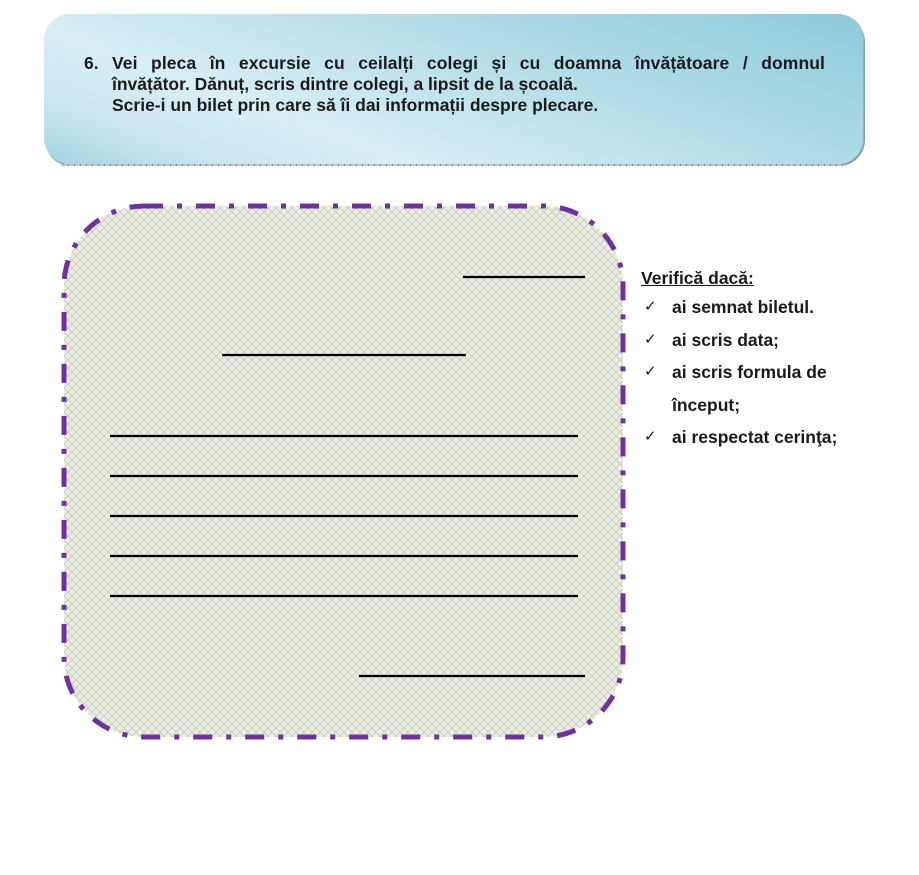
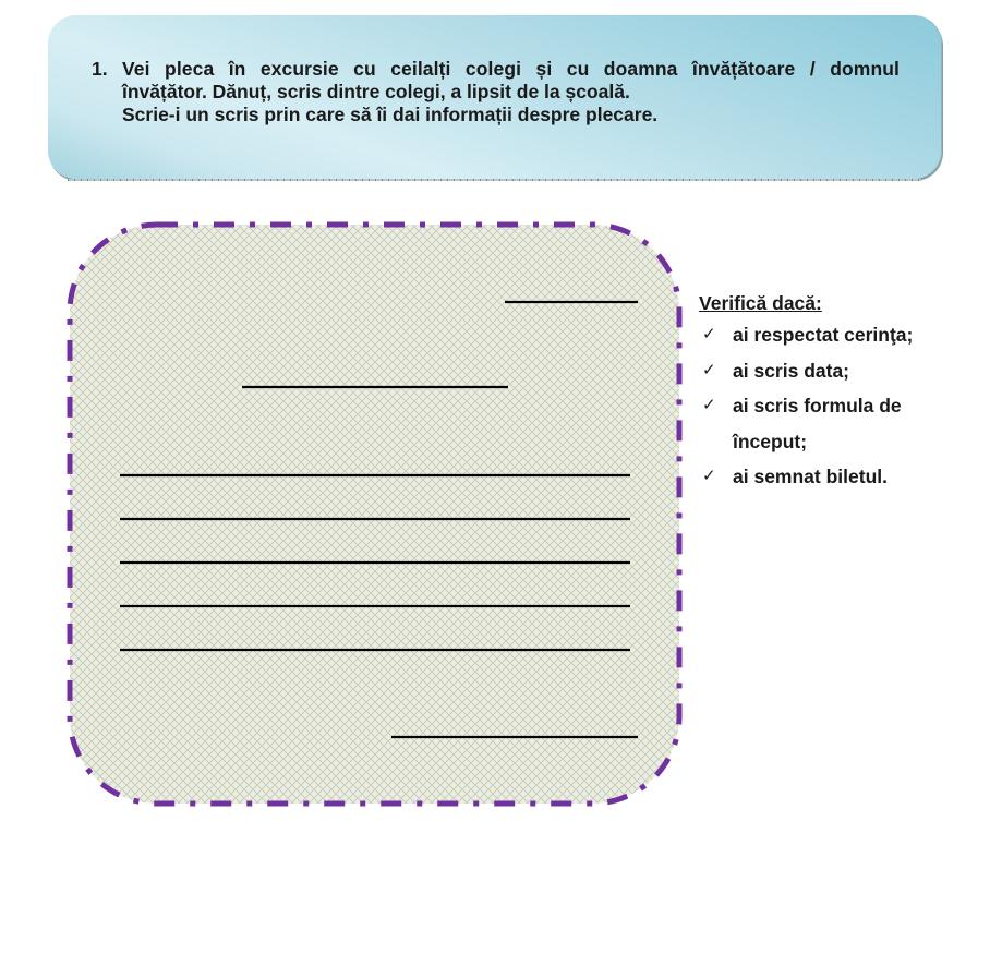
- 6.
+ 1.
  Vei pleca în excursie cu ceilalți colegi și cu doamna învățătoare / domnul
  învățător. Dănuț, scris dintre colegi, a lipsit de la școală.
- Scrie-i un bilet prin care să îi dai informații despre plecare.
+ Scrie-i un scris prin care să îi dai informații despre plecare.
  Verifică dacă:
  ✓
- ai semnat biletul.
+ ai respectat cerinţa;
  ✓
  ai scris data;
  ✓
  ai scris formula de
  început;
  ✓
- ai respectat cerinţa;
+ ai semnat biletul.
